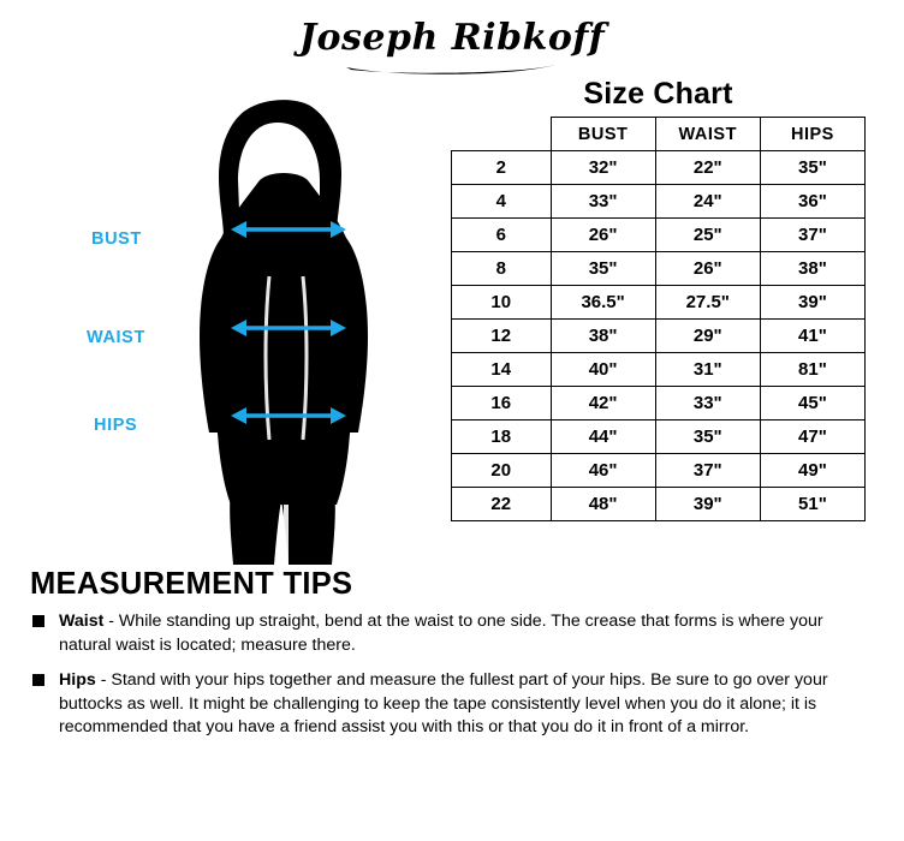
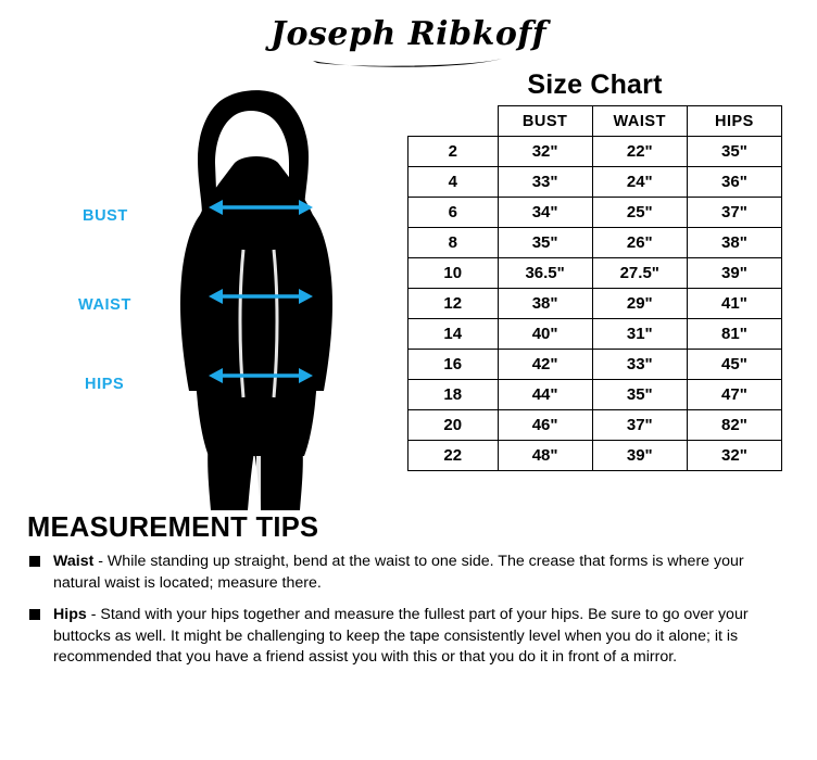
  Joseph Ribkoff
  BUST
  WAIST
  HIPS
  Size Chart
  	BUST	WAIST	HIPS
  2	32"	22"	35"
  4	33"	24"	36"
- 6	26"	25"	37"
+ 6	34"	25"	37"
  8	35"	26"	38"
  10	36.5"	27.5"	39"
  12	38"	29"	41"
  14	40"	31"	81"
  16	42"	33"	45"
  18	44"	35"	47"
- 20	46"	37"	49"
+ 20	46"	37"	82"
- 22	48"	39"	51"
+ 22	48"	39"	32"
  MEASUREMENT TIPS
  Waist - While standing up straight, bend at the waist to one side. The crease that forms is where your natural waist is located; measure there.
  Hips - Stand with your hips together and measure the fullest part of your hips. Be sure to go over your buttocks as well. It might be challenging to keep the tape consistently level when you do it alone; it is recommended that you have a friend assist you with this or that you do it in front of a mirror.
